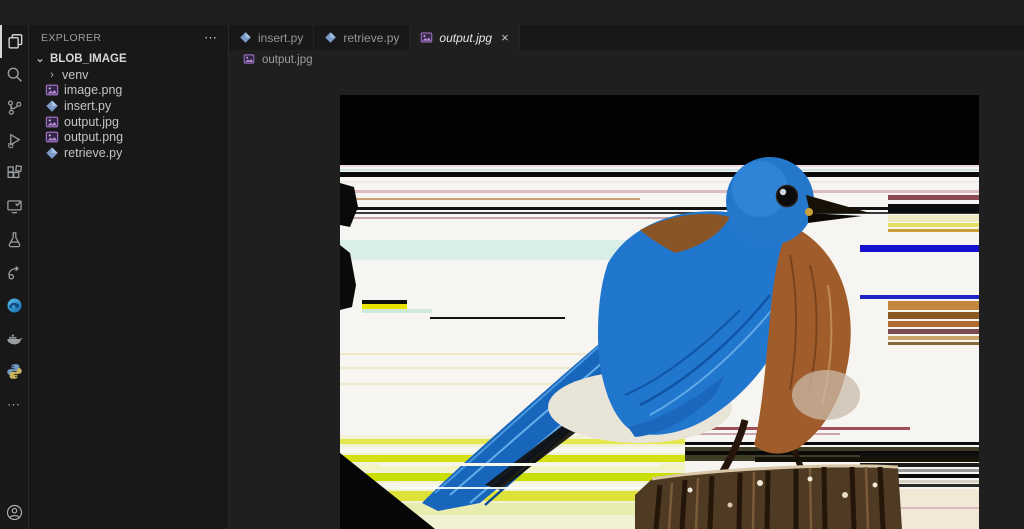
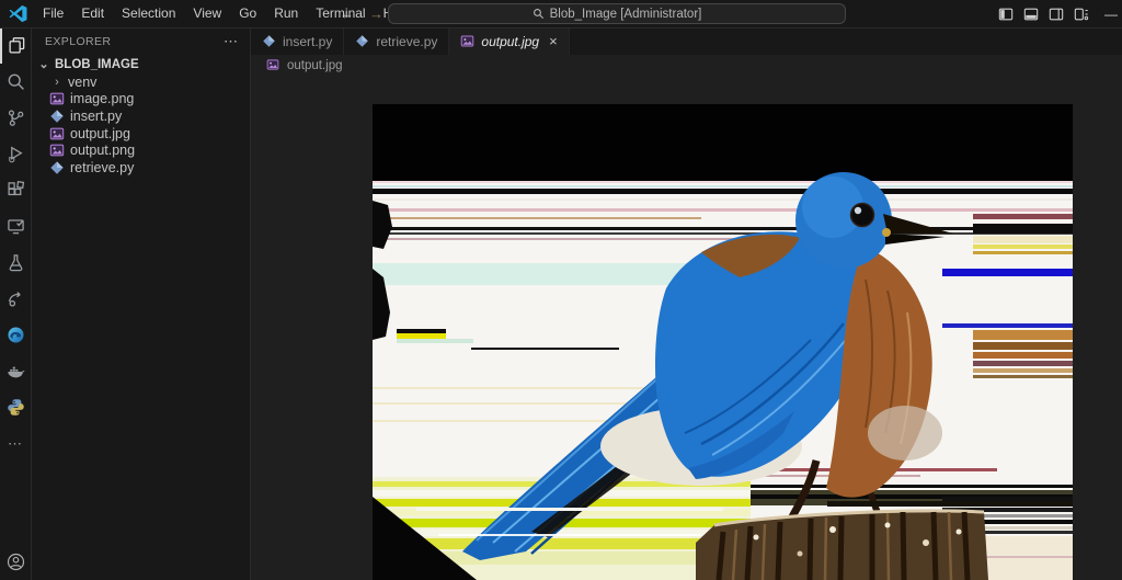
+ File
+ Edit
+ Selection
+ View
+ Go
+ Run
+ Terminal
+ ←
+ →
+ Blob_Image [Administrator]
+ —
  ⋯
  EXPLORER
  ⋯
  ⌄
  BLOB_IMAGE
  ›
  venv
  image.png
  insert.py
  output.jpg
  output.png
  retrieve.py
  insert.py
  retrieve.py
  output.jpg
  ×
  output.jpg
